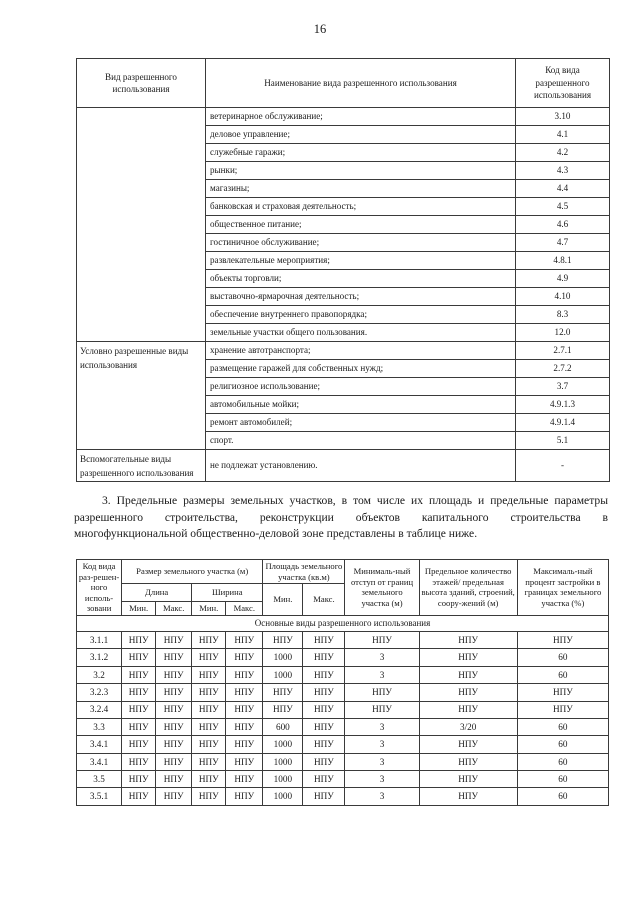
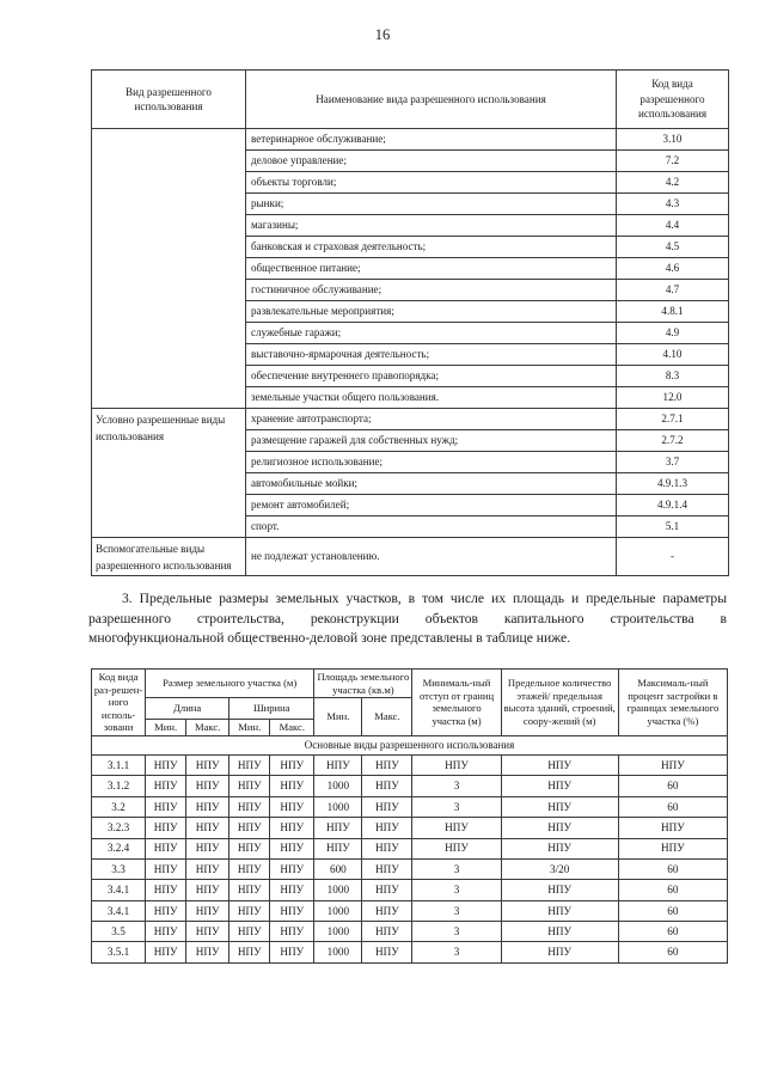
  16
  Вид разрешенного использования	Наименование вида разрешенного использования	Код вида разрешенного использования
  	ветеринарное обслуживание;	3.10
- деловое управление;	4.1
+ деловое управление;	7.2
- служебные гаражи;	4.2
+ объекты торговли;	4.2
  рынки;	4.3
  магазины;	4.4
  банковская и страховая деятельность;	4.5
  общественное питание;	4.6
  гостиничное обслуживание;	4.7
  развлекательные мероприятия;	4.8.1
- объекты торговли;	4.9
+ служебные гаражи;	4.9
  выставочно-ярмарочная деятельность;	4.10
  обеспечение внутреннего правопорядка;	8.3
  земельные участки общего пользования.	12.0
  Условно разрешенные виды использования	хранение автотранспорта;	2.7.1
  размещение гаражей для собственных нужд;	2.7.2
  религиозное использование;	3.7
  автомобильные мойки;	4.9.1.3
  ремонт автомобилей;	4.9.1.4
  спорт.	5.1
  Вспомогательные виды разрешенного использования	не подлежат установлению.	-
  3. Предельные размеры земельных участков, в том числе их площадь и предельные параметры разрешенного строительства, реконструкции объектов капитального строительства в многофункциональной общественно-деловой зоне представлены в таблице ниже.
  Код вида раз-решен-ного исполь-зовани	Размер земельного участка (м)	Площадь земельного участка (кв.м)	Минималь-ный отступ от границ земельного участка (м)	Предельное количество этажей/ предельная высота зданий, строений, соору-жений (м)	Максималь-ный процент застройки в границах земельного участка (%)
  Длина	Ширина	Мин.	Макс.
  Мин.	Макс.	Мин.	Макс.
  Основные виды разрешенного использования
  3.1.1	НПУ	НПУ	НПУ	НПУ	НПУ	НПУ	НПУ	НПУ	НПУ
  3.1.2	НПУ	НПУ	НПУ	НПУ	1000	НПУ	3	НПУ	60
  3.2	НПУ	НПУ	НПУ	НПУ	1000	НПУ	3	НПУ	60
  3.2.3	НПУ	НПУ	НПУ	НПУ	НПУ	НПУ	НПУ	НПУ	НПУ
  3.2.4	НПУ	НПУ	НПУ	НПУ	НПУ	НПУ	НПУ	НПУ	НПУ
  3.3	НПУ	НПУ	НПУ	НПУ	600	НПУ	3	3/20	60
  3.4.1	НПУ	НПУ	НПУ	НПУ	1000	НПУ	3	НПУ	60
  3.4.1	НПУ	НПУ	НПУ	НПУ	1000	НПУ	3	НПУ	60
  3.5	НПУ	НПУ	НПУ	НПУ	1000	НПУ	3	НПУ	60
  3.5.1	НПУ	НПУ	НПУ	НПУ	1000	НПУ	3	НПУ	60
